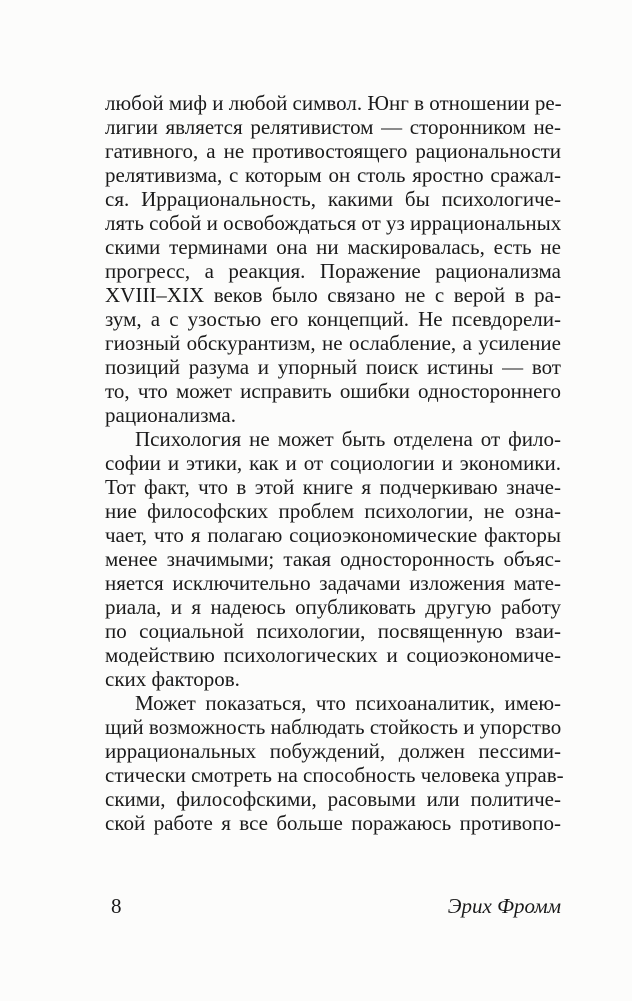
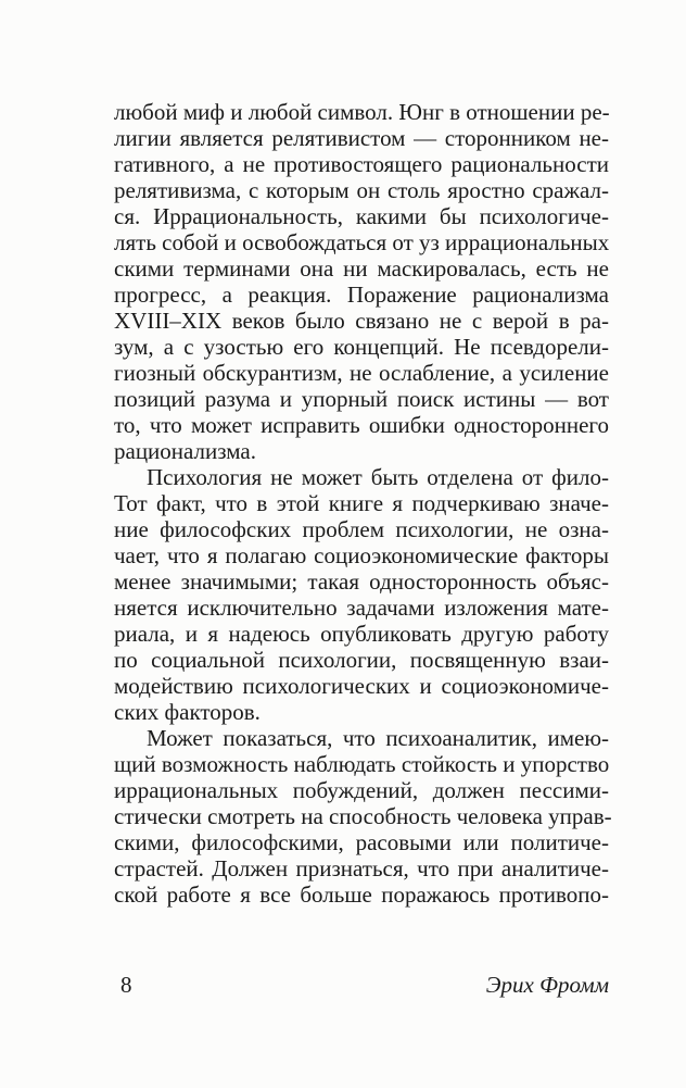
  любой миф и любой символ. Юнг в отношении ре-
  лигии является релятивистом — сторонником не-
  гативного, а не противостоящего рациональности
  релятивизма, с которым он столь яростно сражал-
  ся. Иррациональность, какими бы психологиче-
  лять собой и освобождаться от уз иррациональных
  скими терминами она ни маскировалась, есть не
  прогресс, а реакция. Поражение рационализма
  XVIII–XIX веков было связано не с верой в ра-
  зум, а с узостью его концепций. Не псевдорели-
  гиозный обскурантизм, не ослабление, а усиление
  позиций разума и упорный поиск истины — вот
  то, что может исправить ошибки одностороннего
  рационализма.
  Психология не может быть отделена от фило-
- софии и этики, как и от социологии и экономики.
  Тот факт, что в этой книге я подчеркиваю значе-
  ние философских проблем психологии, не озна-
  чает, что я полагаю социоэкономические факторы
  менее значимыми; такая односторонность объяс-
  няется исключительно задачами изложения мате-
  риала, и я надеюсь опубликовать другую работу
  по социальной психологии, посвященную взаи-
  модействию психологических и социоэкономиче-
  ских факторов.
  Может показаться, что психоаналитик, имею-
  щий возможность наблюдать стойкость и упорство
  иррациональных побуждений, должен пессими-
  стически смотреть на способность человека управ-
  скими, философскими, расовыми или политиче-
+ страстей. Должен признаться, что при аналитиче-
  ской работе я все больше поражаюсь противопо-
  8
  Эрих Фромм
